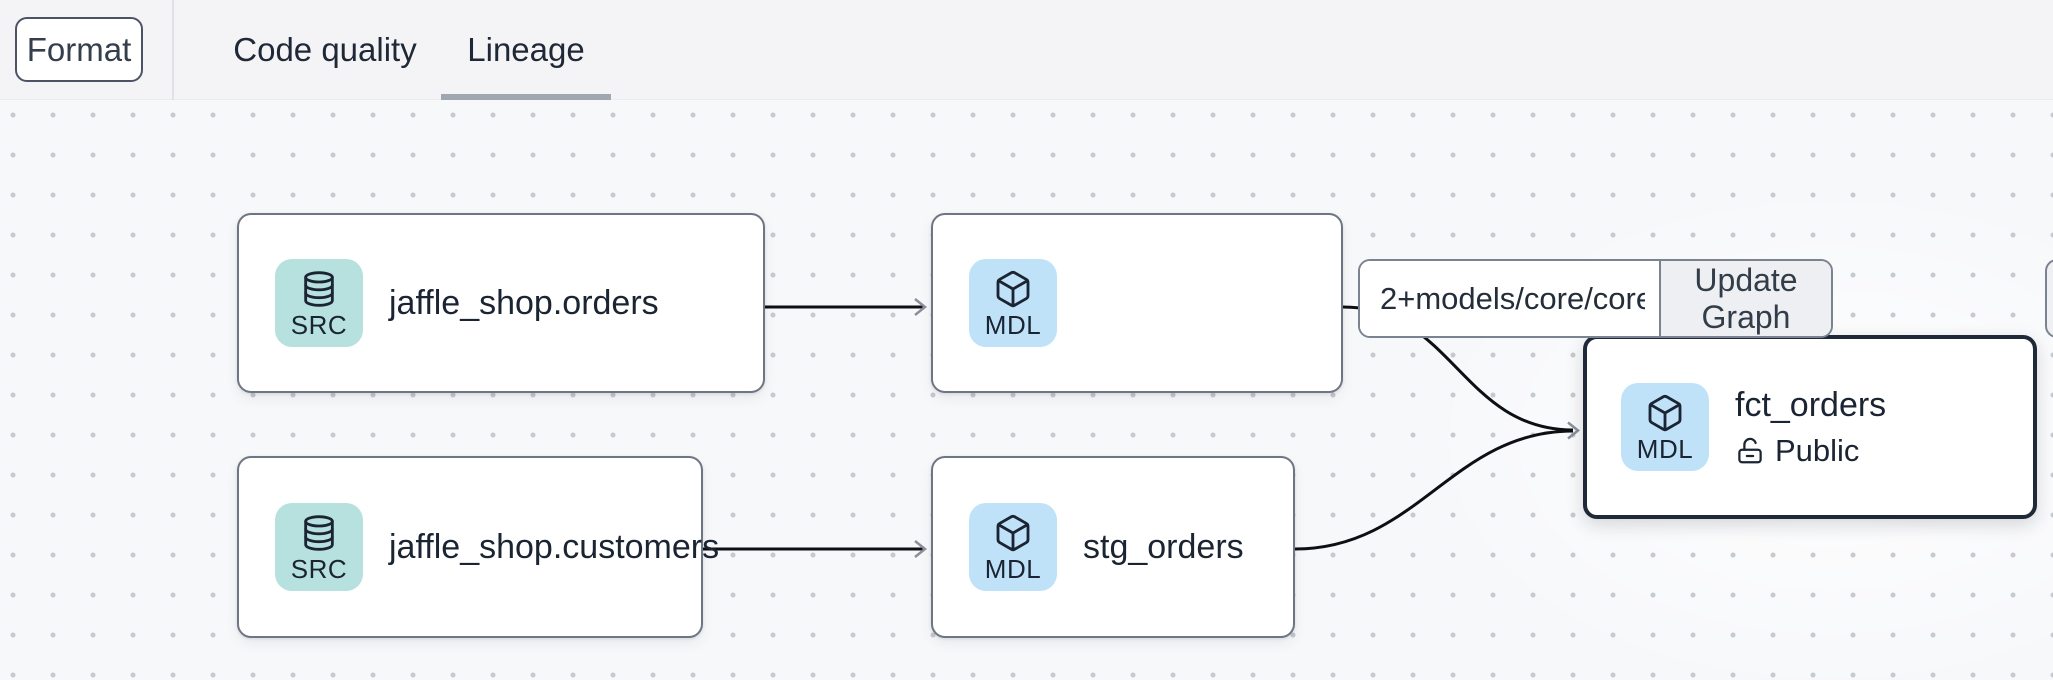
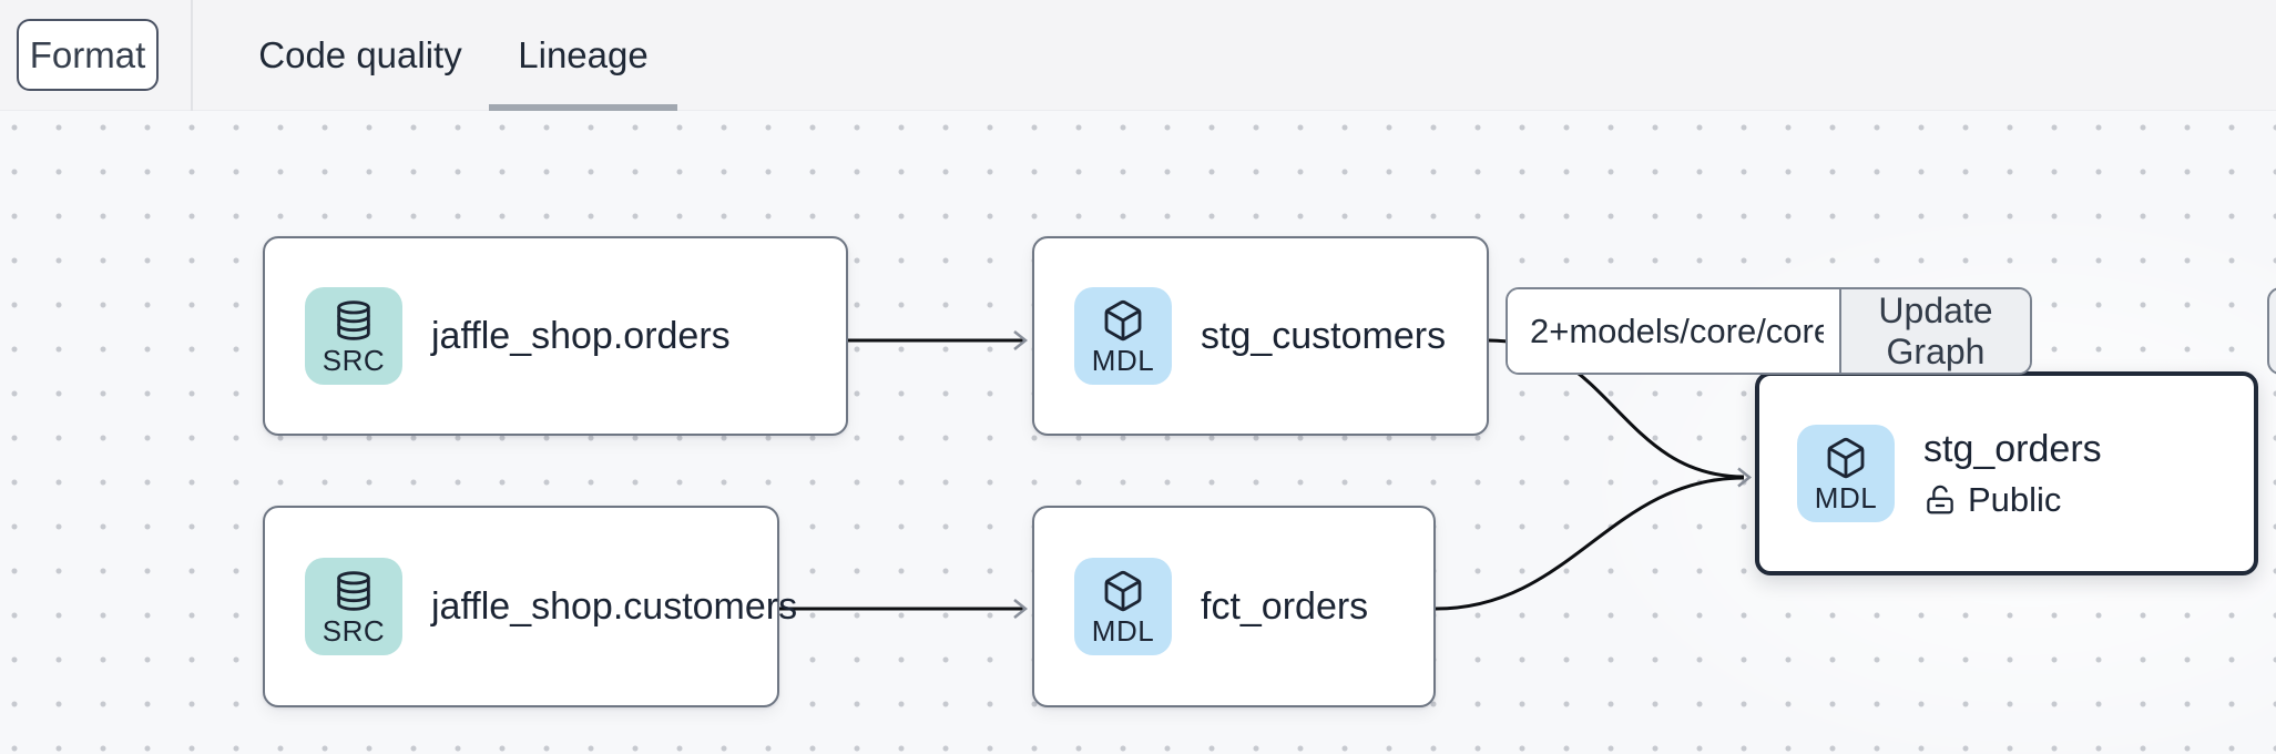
  Format
  Code quality
  Lineage
  SRC
  jaffle_shop.orders
  MDL
+ stg_customers
  SRC
  jaffle_shop.customers
  MDL
- stg_orders
+ fct_orders
  MDL
- fct_orders
+ stg_orders
  Public
  2+models/core/core
  Update Graph
